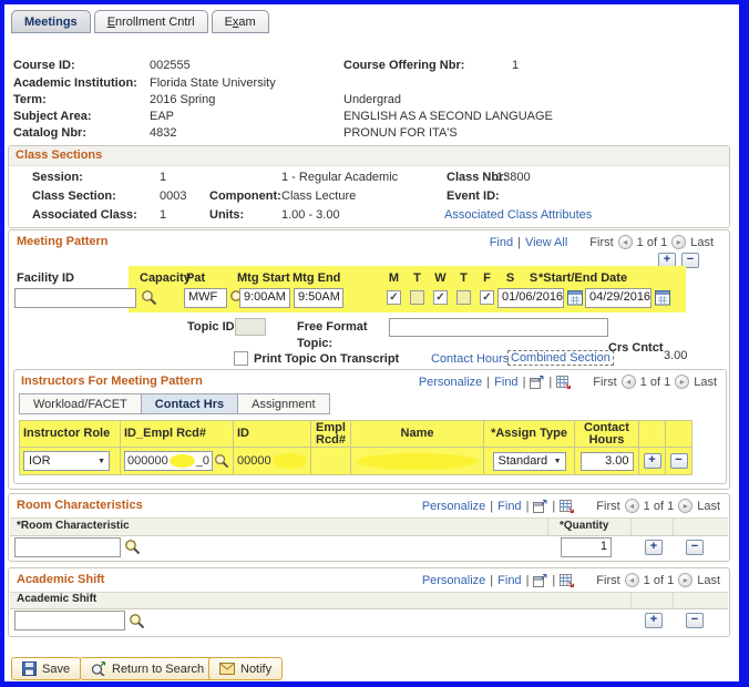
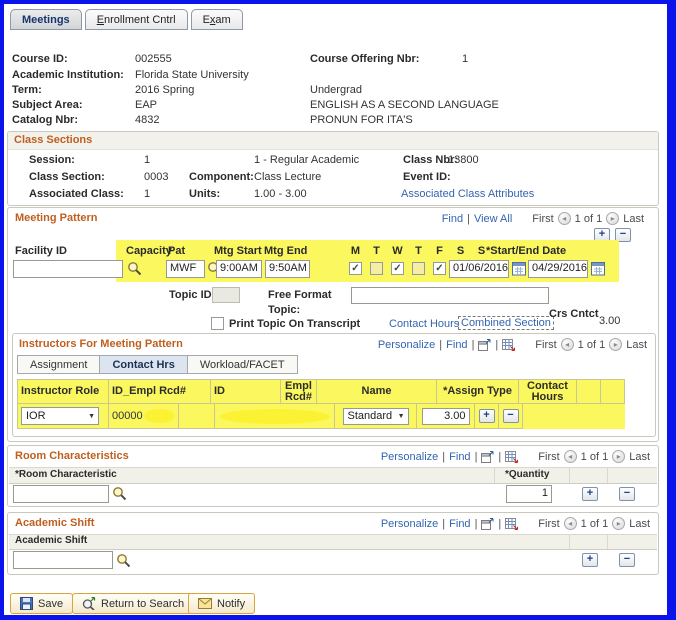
  Meetings
  Enrollment Cntrl
  Exam
  Course ID:
  002555
  Course Offering Nbr:
  1
  Academic Institution:
  Florida State University
  Term:
  2016 Spring
  Undergrad
  Subject Area:
  EAP
  ENGLISH AS A SECOND LANGUAGE
  Catalog Nbr:
  4832
  PRONUN FOR ITA'S
  Class Sections
  Session:
  1
  1 - Regular Academic
  Class Nbr:
  13800
  Class Section:
  0003
  Component:
  Class Lecture
  Event ID:
  Associated Class:
  1
  Units:
  1.00 - 3.00
  Associated Class Attributes
  Meeting Pattern
  Find
  |
  View All
  First
  ◂
  1 of 1
  ▸
  Last
  +
  −
  Facility ID
  Capacity
  Pat
  Mtg Start
  Mtg End
  M
  T
  W
  T
  F
  S
  S
  *Start/End Date
  MWF
  9:00AM
  9:50AM
  ✓
  ✓
  ✓
  01/06/2016
  04/29/2016
  Topic ID
  Free Format
  Topic:
  Print Topic On Transcript
  Contact Hours
  Combined Section
  Crs Cntct
  3.00
  Instructors For Meeting Pattern
  Personalize
  |
  Find
  |
  |
  First
  ◂
  1 of 1
  ▸
  Last
- Workload/FACET
+ Assignment
  Contact Hrs
- Assignment
+ Workload/FACET
  Instructor Role
  ID_Empl Rcd#
  ID
  Empl
  Rcd#
  Name
  *Assign Type
  Contact
  Hours
  IOR
- 000000
- _0
  00000
  Standard
  3.00
  +
  −
  Room Characteristics
  Personalize
  |
  Find
  |
  |
  First
  ◂
  1 of 1
  ▸
  Last
  *Room Characteristic
  *Quantity
  1
  +
  −
  Academic Shift
  Personalize
  |
  Find
  |
  |
  First
  ◂
  1 of 1
  ▸
  Last
  Academic Shift
  +
  −
  Save
  Return to Search
  Notify
